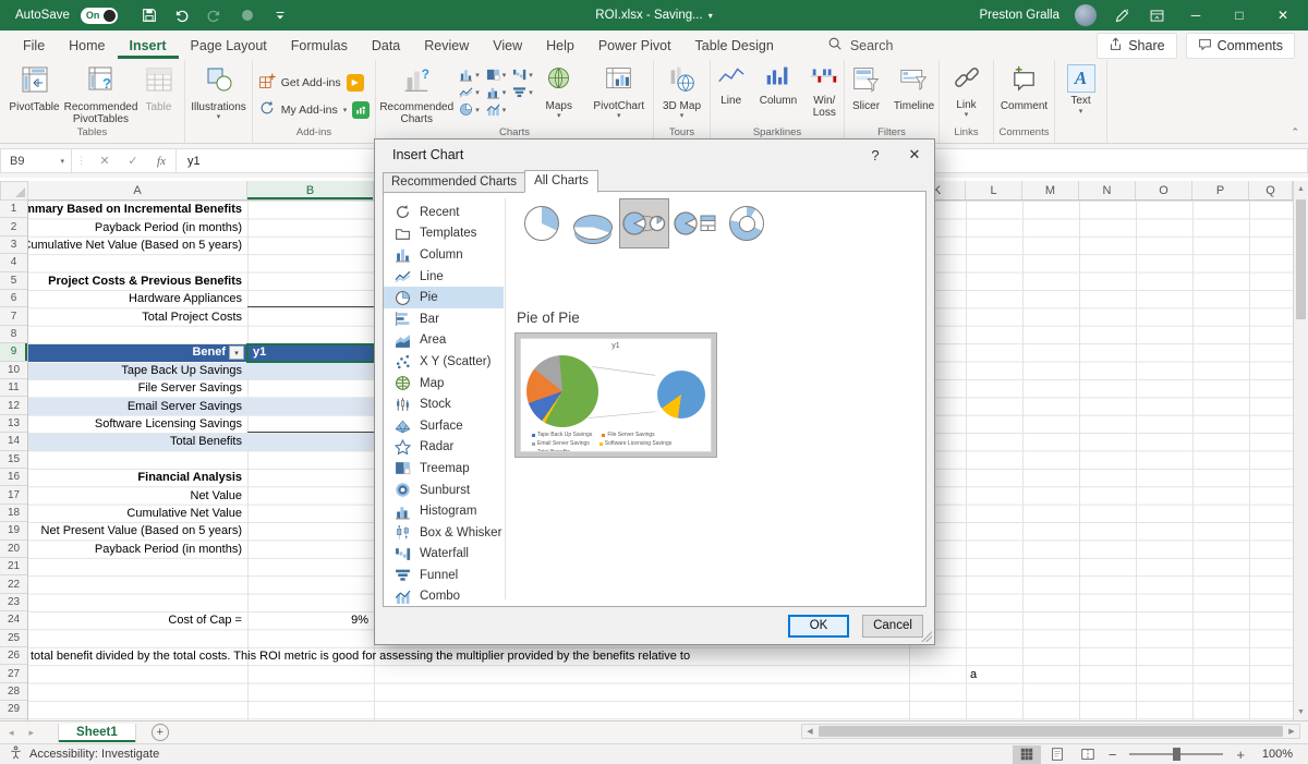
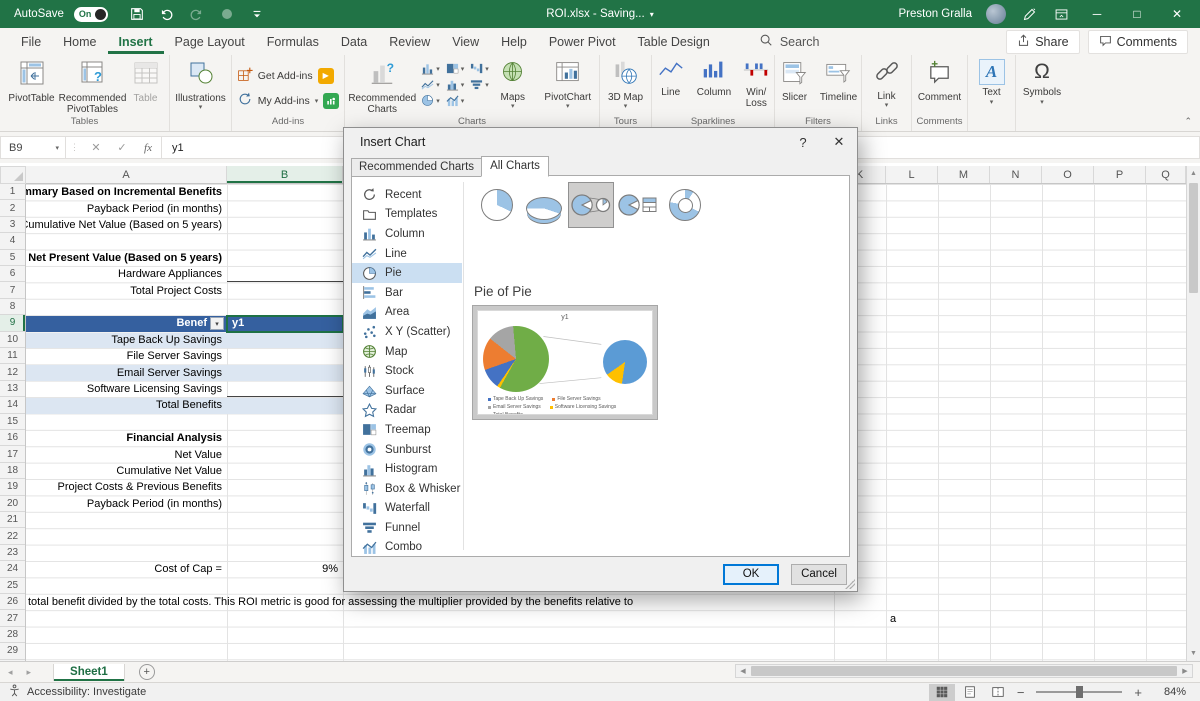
  AutoSave
  On
  ROI.xlsx - Saving... ▾
  Preston Gralla
  ─
  □
  ✕
  File
  Home
  Insert
  Page Layout
  Formulas
  Data
  Review
  View
  Help
  Power Pivot
  Table Design
  Search
  Share
  Comments
  PivotTable
  ?
  Recommended PivotTables
  Table
  Tables
  Illustrations
  Get Add-ins
  ▶
  My Add-ins
  Add-ins
  ?
  Recommended Charts
  Maps
  PivotChart
  Charts
  3D Map
  Tours
  Line
  Column
  Win/ Loss
  Sparklines
  Slicer
  Timeline
  Filters
  Link
  Links
  Comment
  Comments
  A
  Text
+ Ω
+ Symbols
  ⌃
  B9
  ⋮
  ✕
  ✓
  fx
  y1
  A
  B
  K
  L
  M
  N
  O
  P
  Q
  1
  2
  3
  4
  5
  6
  7
  8
  9
  10
  11
  12
  13
  14
  15
  16
  17
  18
  19
  20
  21
  22
  23
  24
  25
  26
  27
  28
  29
  mmary Based on Incremental Benefits
  Payback Period (in months)
  umulative Net Value (Based on 5 years)
- Project Costs & Previous Benefits
+ Net Present Value (Based on 5 years)
  Hardware Appliances
  Total Project Costs
  Benef
  y1
  Tape Back Up Savings
  File Server Savings
  Email Server Savings
  Software Licensing Savings
  Total Benefits
  Financial Analysis
  Net Value
  Cumulative Net Value
- Net Present Value (Based on 5 years)
+ Project Costs & Previous Benefits
  Payback Period (in months)
  Cost of Cap =
  9%
  total benefit divided by the total costs. This ROI metric is good for assessing the multiplier provided by the benefits relative to
  a
  Insert Chart
  ?
  ✕
  Recommended Charts
  All Charts
  Recent
  Templates
  Column
  Line
  Pie
  Bar
  Area
  X Y (Scatter)
  Map
  Stock
  Surface
  Radar
  Treemap
  Sunburst
  Histogram
  Box & Whisker
  Waterfall
  Funnel
  Combo
  Pie of Pie
  OK
  Cancel
  ◂▸
  Sheet1
  +
  Accessibility: Investigate
  −
  +
- 100%
+ 84%
